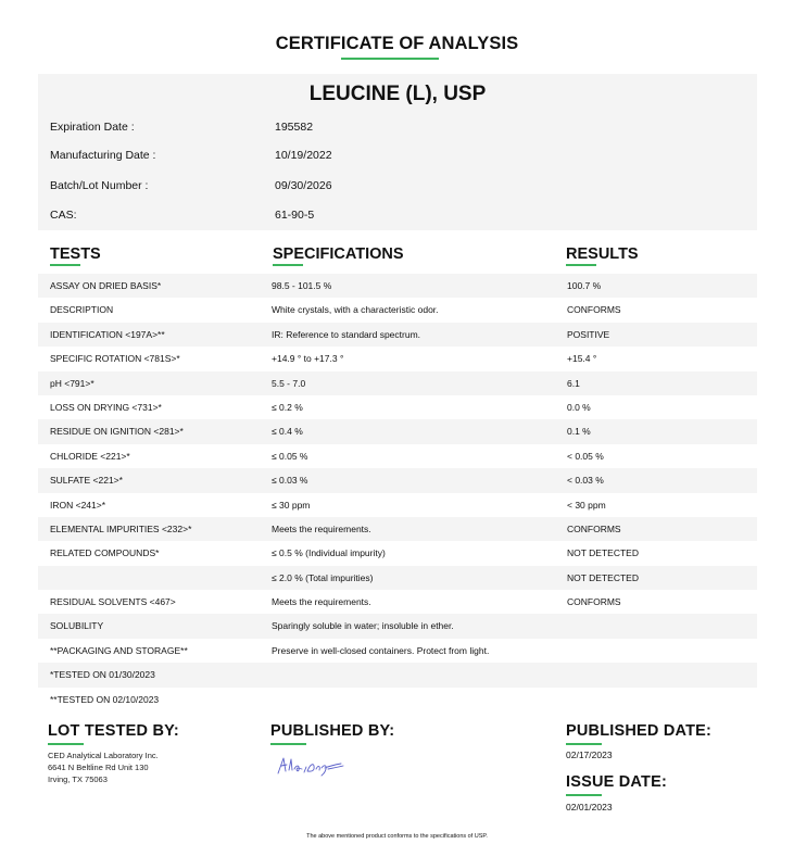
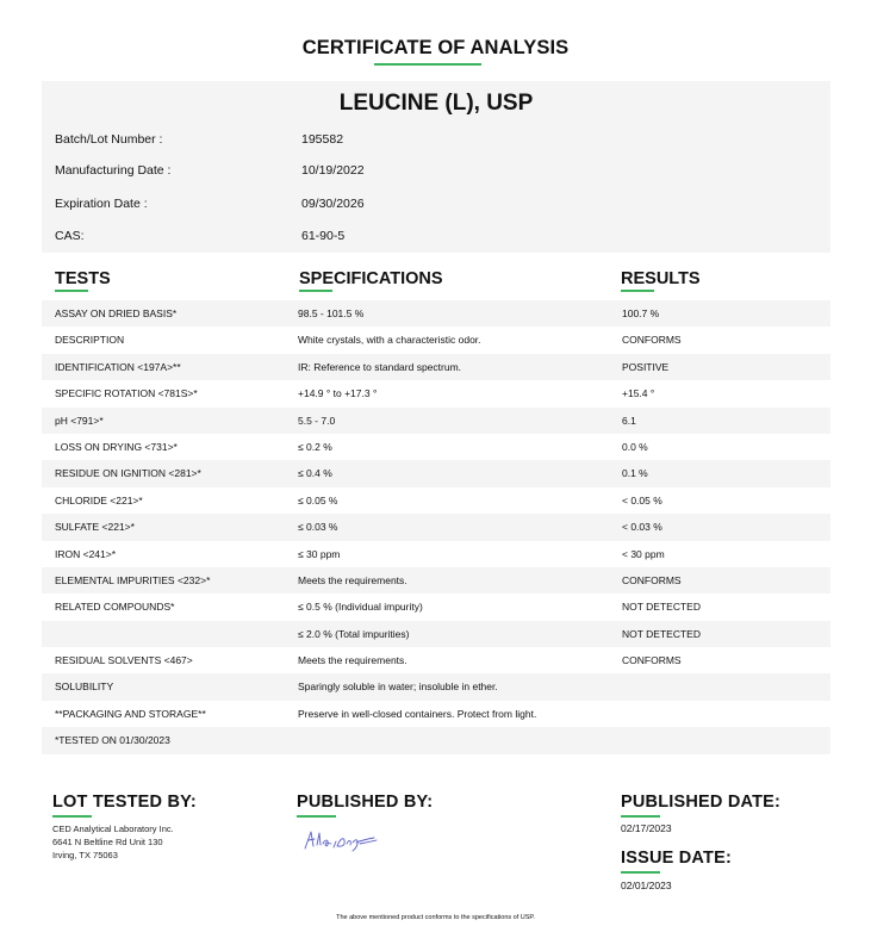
  CERTIFICATE OF ANALYSIS
  LEUCINE (L), USP
- Expiration Date :
+ Batch/Lot Number :
  195582
  Manufacturing Date :
  10/19/2022
- Batch/Lot Number :
+ Expiration Date :
  09/30/2026
  CAS:
  61-90-5
  TESTS
  SPECIFICATIONS
  RESULTS
  ASSAY ON DRIED BASIS*
  98.5 - 101.5 %
  100.7 %
  DESCRIPTION
  White crystals, with a characteristic odor.
  CONFORMS
  IDENTIFICATION <197A>**
  IR: Reference to standard spectrum.
  POSITIVE
  SPECIFIC ROTATION <781S>*
  +14.9 ° to +17.3 °
  +15.4 °
  pH <791>*
  5.5 - 7.0
  6.1
  LOSS ON DRYING <731>*
  ≤ 0.2 %
  0.0 %
  RESIDUE ON IGNITION <281>*
  ≤ 0.4 %
  0.1 %
  CHLORIDE <221>*
  ≤ 0.05 %
  < 0.05 %
  SULFATE <221>*
  ≤ 0.03 %
  < 0.03 %
  IRON <241>*
  ≤ 30 ppm
  < 30 ppm
  ELEMENTAL IMPURITIES <232>*
  Meets the requirements.
  CONFORMS
  RELATED COMPOUNDS*
  ≤ 0.5 % (Individual impurity)
  NOT DETECTED
  ≤ 2.0 % (Total impurities)
  NOT DETECTED
  RESIDUAL SOLVENTS <467>
  Meets the requirements.
  CONFORMS
  SOLUBILITY
  Sparingly soluble in water; insoluble in ether.
  **PACKAGING AND STORAGE**
  Preserve in well-closed containers. Protect from light.
  *TESTED ON 01/30/2023
- **TESTED ON 02/10/2023
  LOT TESTED BY:
  CED Analytical Laboratory Inc.
  6641 N Beltline Rd Unit 130
  Irving, TX 75063
  PUBLISHED BY:
  PUBLISHED DATE:
  02/17/2023
  ISSUE DATE:
  02/01/2023
